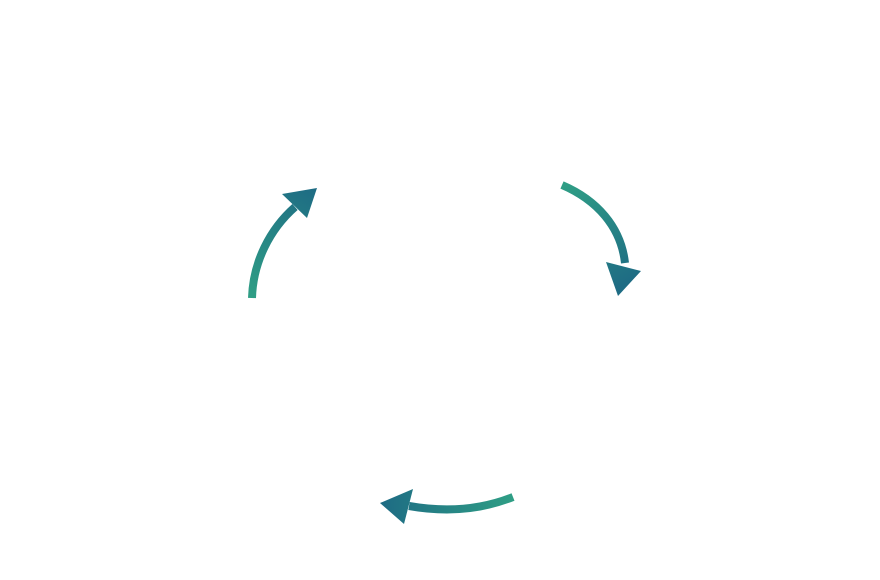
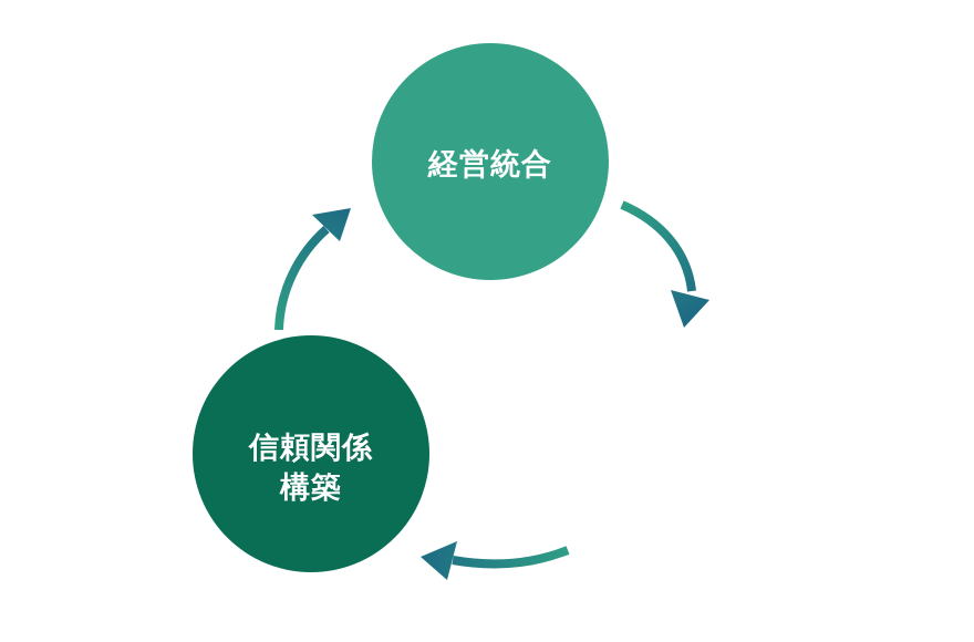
+ 経営統合
+ 信頼関係
+ 構築
